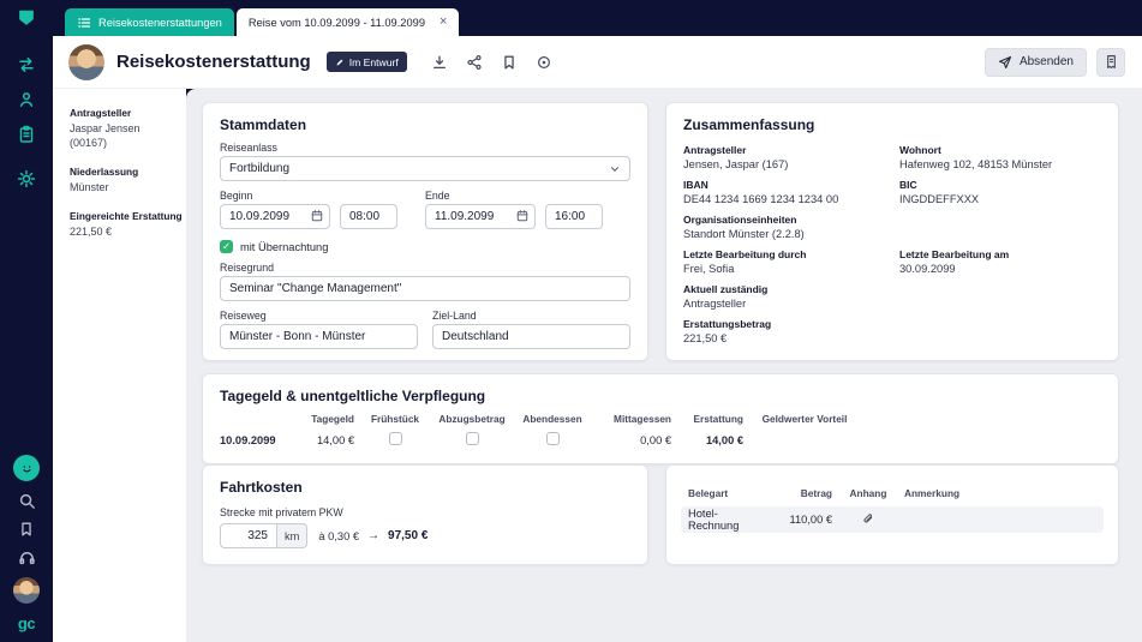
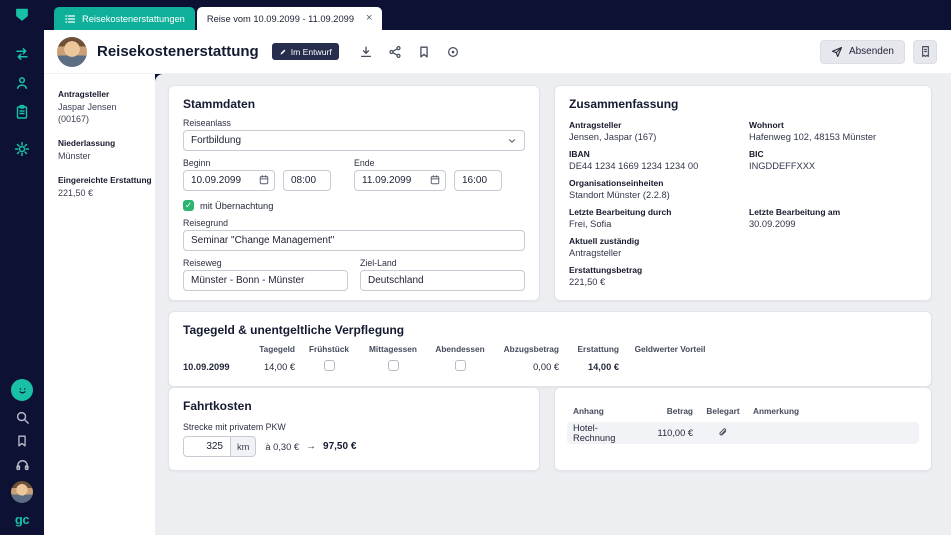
  Reisekostenerstattungen
  Reise vom 10.09.2099 - 11.09.2099
  ×
  gc
  Reisekostenerstattung
  Im Entwurf
  Absenden
  Antragsteller
  Jaspar Jensen (00167)
  Niederlassung
  Münster
  Eingereichte Erstattung
  221,50 €
  Stammdaten
  Reiseanlass
  Fortbildung
  Beginn
  10.09.2099
  08:00
  Ende
  11.09.2099
  16:00
  ✓
  mit Übernachtung
  Reisegrund
  Seminar "Change Management"
  Reiseweg
  Münster - Bonn - Münster
  Ziel-Land
  Deutschland
  Zusammenfassung
  Antragsteller
  Jensen, Jaspar (167)
  Wohnort
  Hafenweg 102, 48153 Münster
  IBAN
  DE44 1234 1669 1234 1234 00
  BIC
  INGDDEFFXXX
  Organisationseinheiten
  Standort Münster (2.2.8)
  Letzte Bearbeitung durch
  Frei, Sofia
  Letzte Bearbeitung am
  30.09.2099
  Aktuell zuständig
  Antragsteller
  Erstattungsbetrag
  221,50 €
  Tagegeld & unentgeltliche Verpflegung
  Tagegeld
  Frühstück
- Abzugsbetrag
+ Mittagessen
  Abendessen
- Mittagessen
+ Abzugsbetrag
  Erstattung
  Geldwerter Vorteil
  10.09.2099
  14,00 €
  0,00 €
  14,00 €
  Fahrtkosten
  Strecke mit privatem PKW
  325
  km
  à 0,30 €
  →
  97,50 €
- Belegart
+ Anhang
  Betrag
- Anhang
+ Belegart
  Anmerkung
  Hotel-Rechnung
  110,00 €
